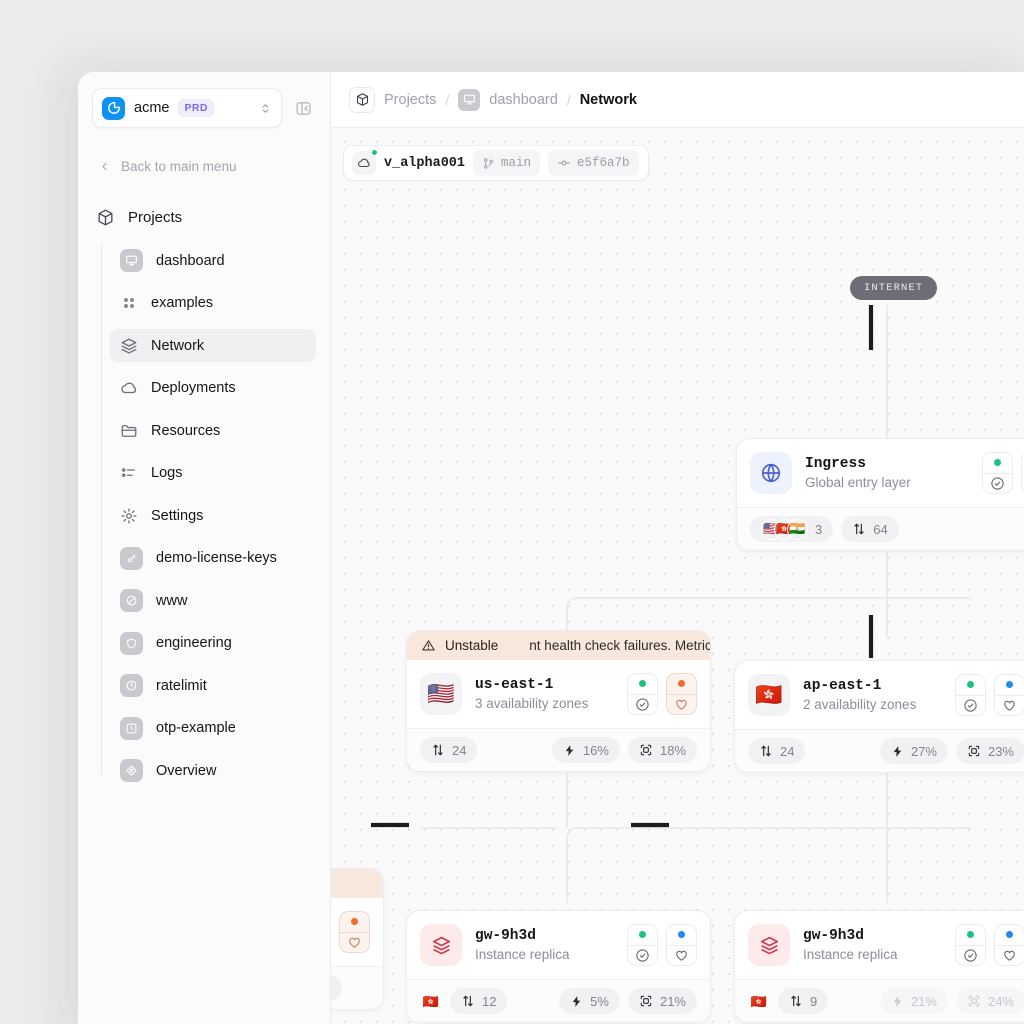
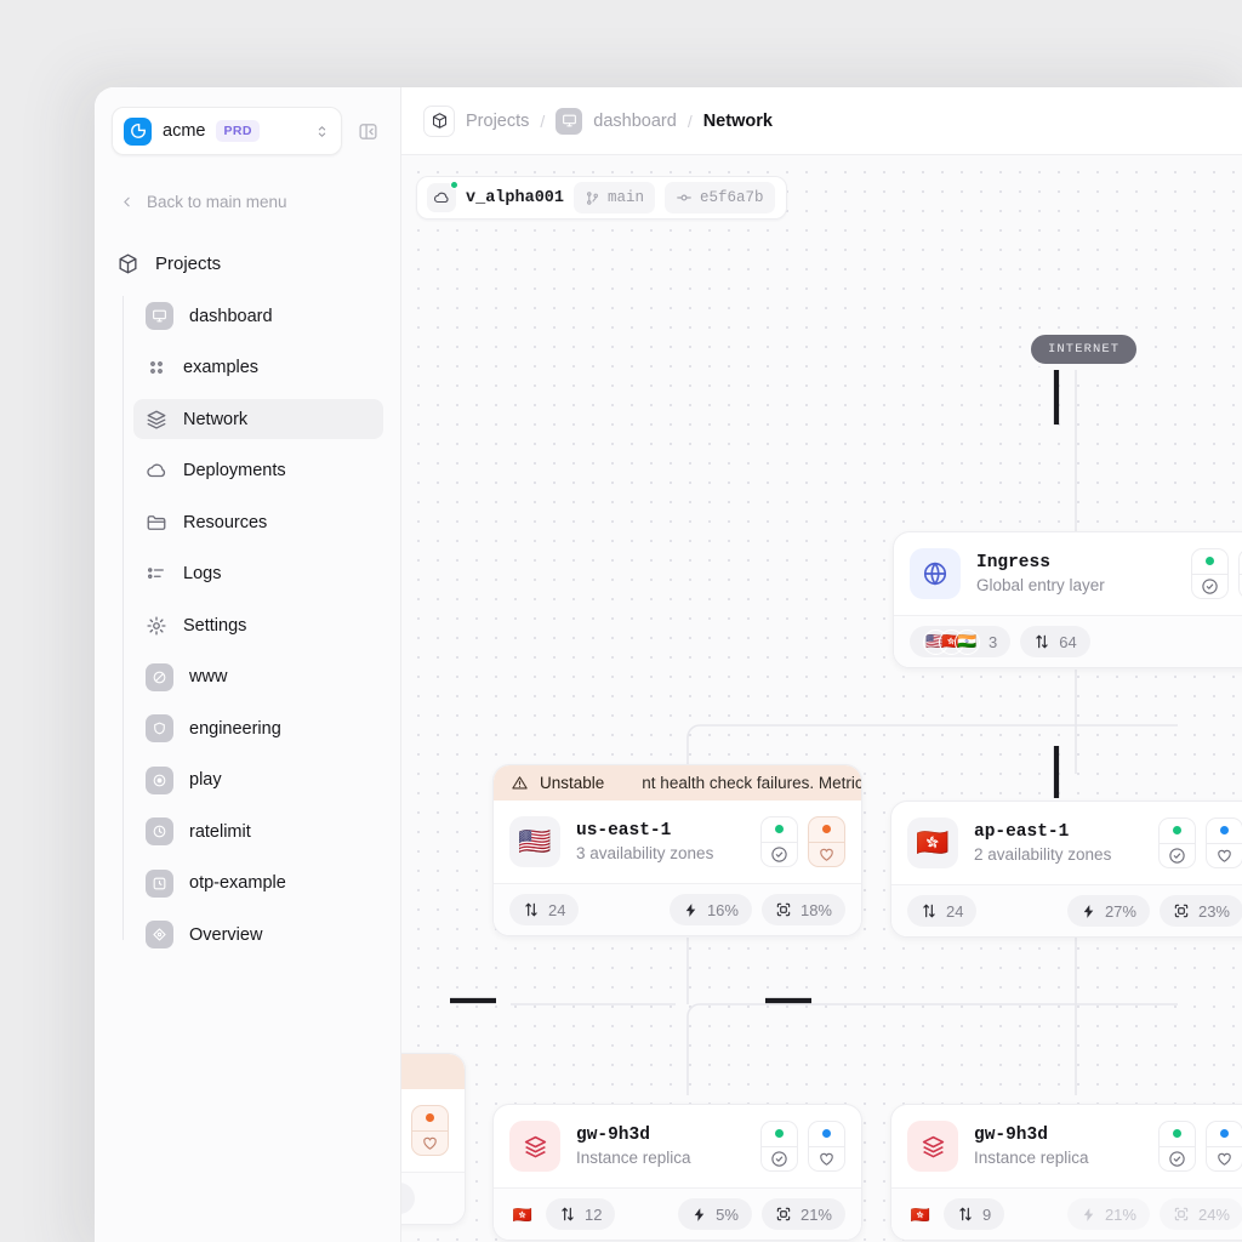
  acme
  PRD
  Back to main menu
  Projects
  dashboard
  examples
  Network
  Deployments
  Resources
  Logs
  Settings
- demo-license-keys
  www
  engineering
+ play
  ratelimit
  otp-example
  Overview
  Projects
  /
  dashboard
  /
  Network
  v_alpha001
  main
  e5f6a7b
  INTERNET
  Ingress
  Global entry layer
  🇺🇸
  🇭🇰
  🇮🇳
  3
  64
  Unstable
  nt health check failures. Metric
  🇺🇸
  us-east-1
  3 availability zones
  24
  16%
  18%
  🇭🇰
  ap-east-1
  2 availability zones
  24
  27%
  23%
  gw-9h3d
  Instance replica
  🇭🇰
  12
  5%
  21%
  gw-9h3d
  Instance replica
  🇭🇰
  9
  21%
  24%
